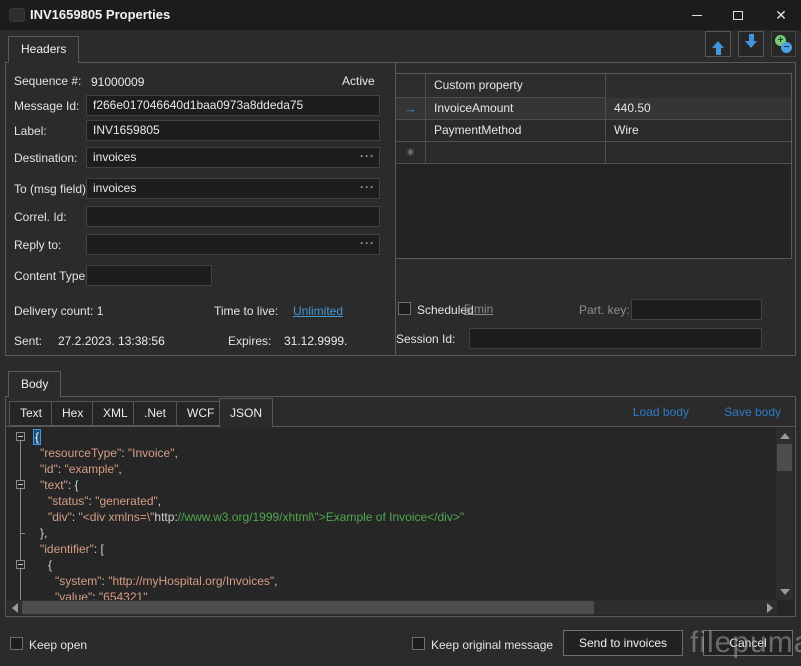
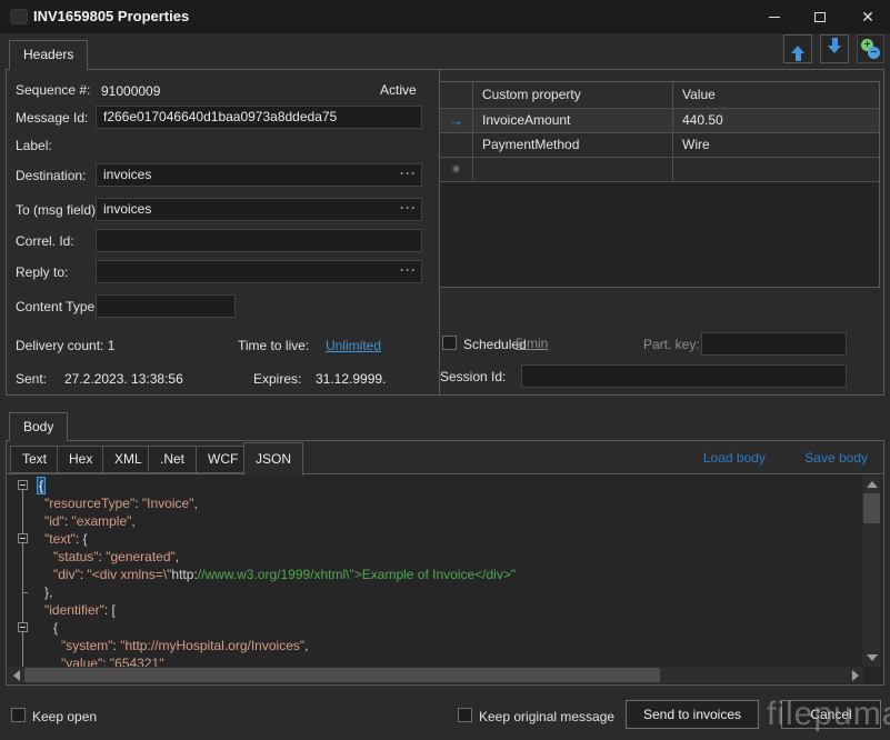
  INV1659805 Properties
  ✕
  Headers
  +
  −
  Sequence #:
  91000009
  Active
  Message Id:
  f266e017046640d1baa0973a8ddeda75
  Label:
- INV1659805
  Destination:
  invoices
  ···
  To (msg field)
  invoices
  ···
  Correl. Id:
  Reply to:
  ···
  Content Type
  Delivery count: 1
  Time to live:
  Unlimited
  Sent:
  27.2.2023. 13:38:56
  Expires:
  31.12.9999.
  Custom property
+ Value
  →
  InvoiceAmount
  440.50
  PaymentMethod
  Wire
  ✳
  Scheduled
  5 min
  Part. key:
  Session Id:
  Body
  Text
  Hex
  XML
  .Net
  WCF
  JSON
  Load body Save body
  {
  "resourceType": "Invoice",
  "id": "example",
  "text": {
  "status": "generated",
  "div": "<div xmlns=\"http://www.w3.org/1999/xhtml\">Example of Invoice</div>"
  },
  "identifier": [
  {
  "system": "http://myHospital.org/Invoices",
  "value": "654321"
  Keep open
  Keep original message
  Send to invoices
  Cancel
  filepum
